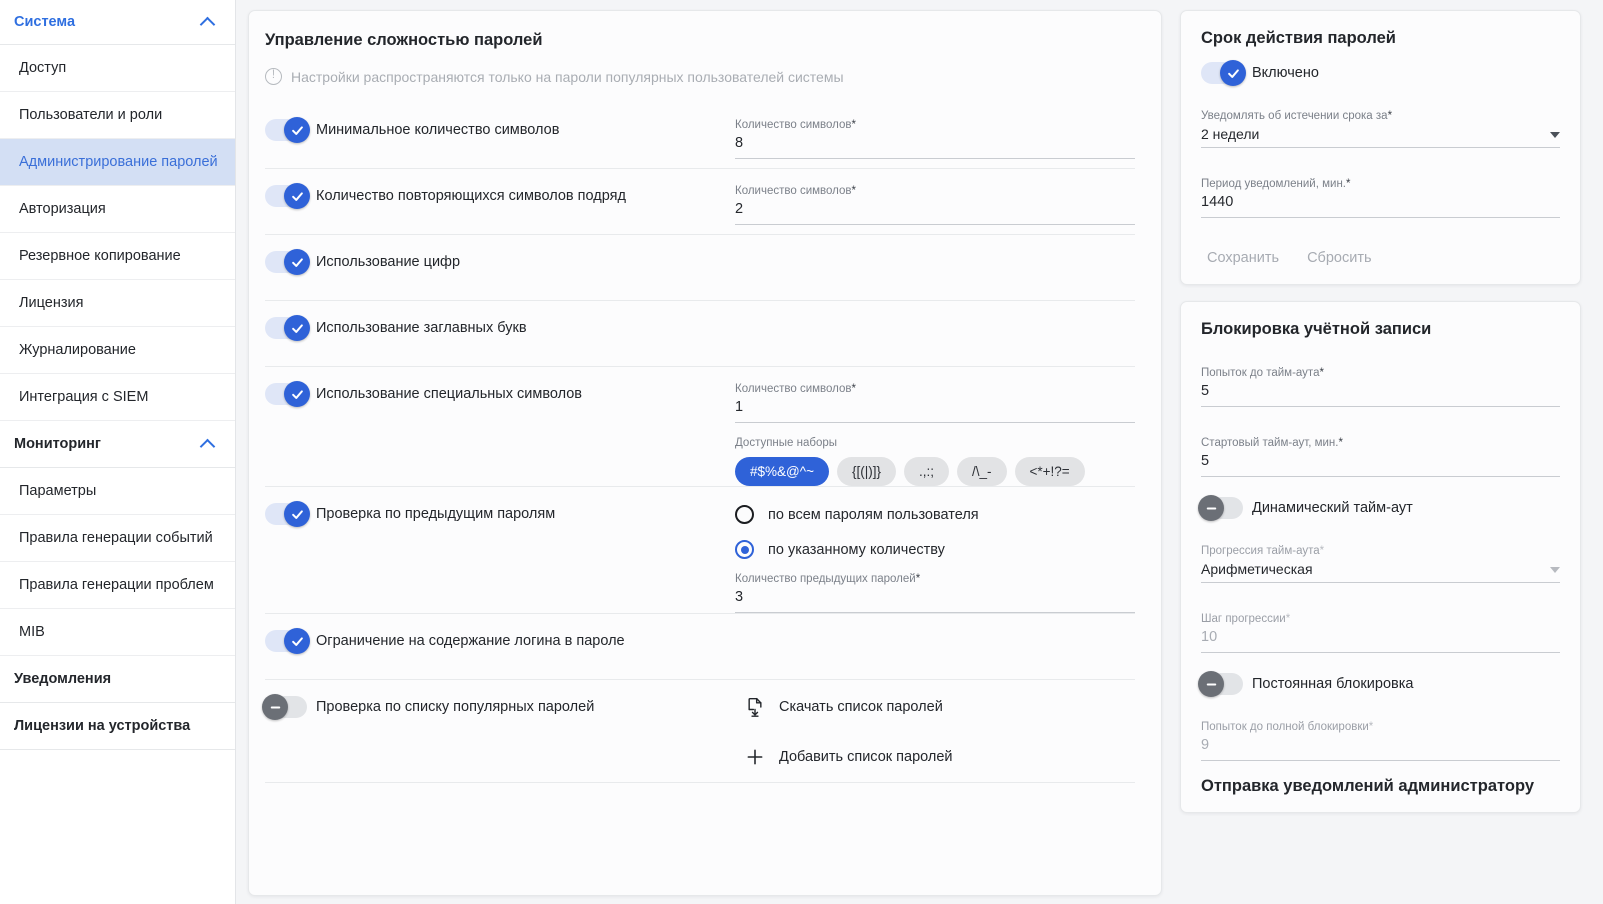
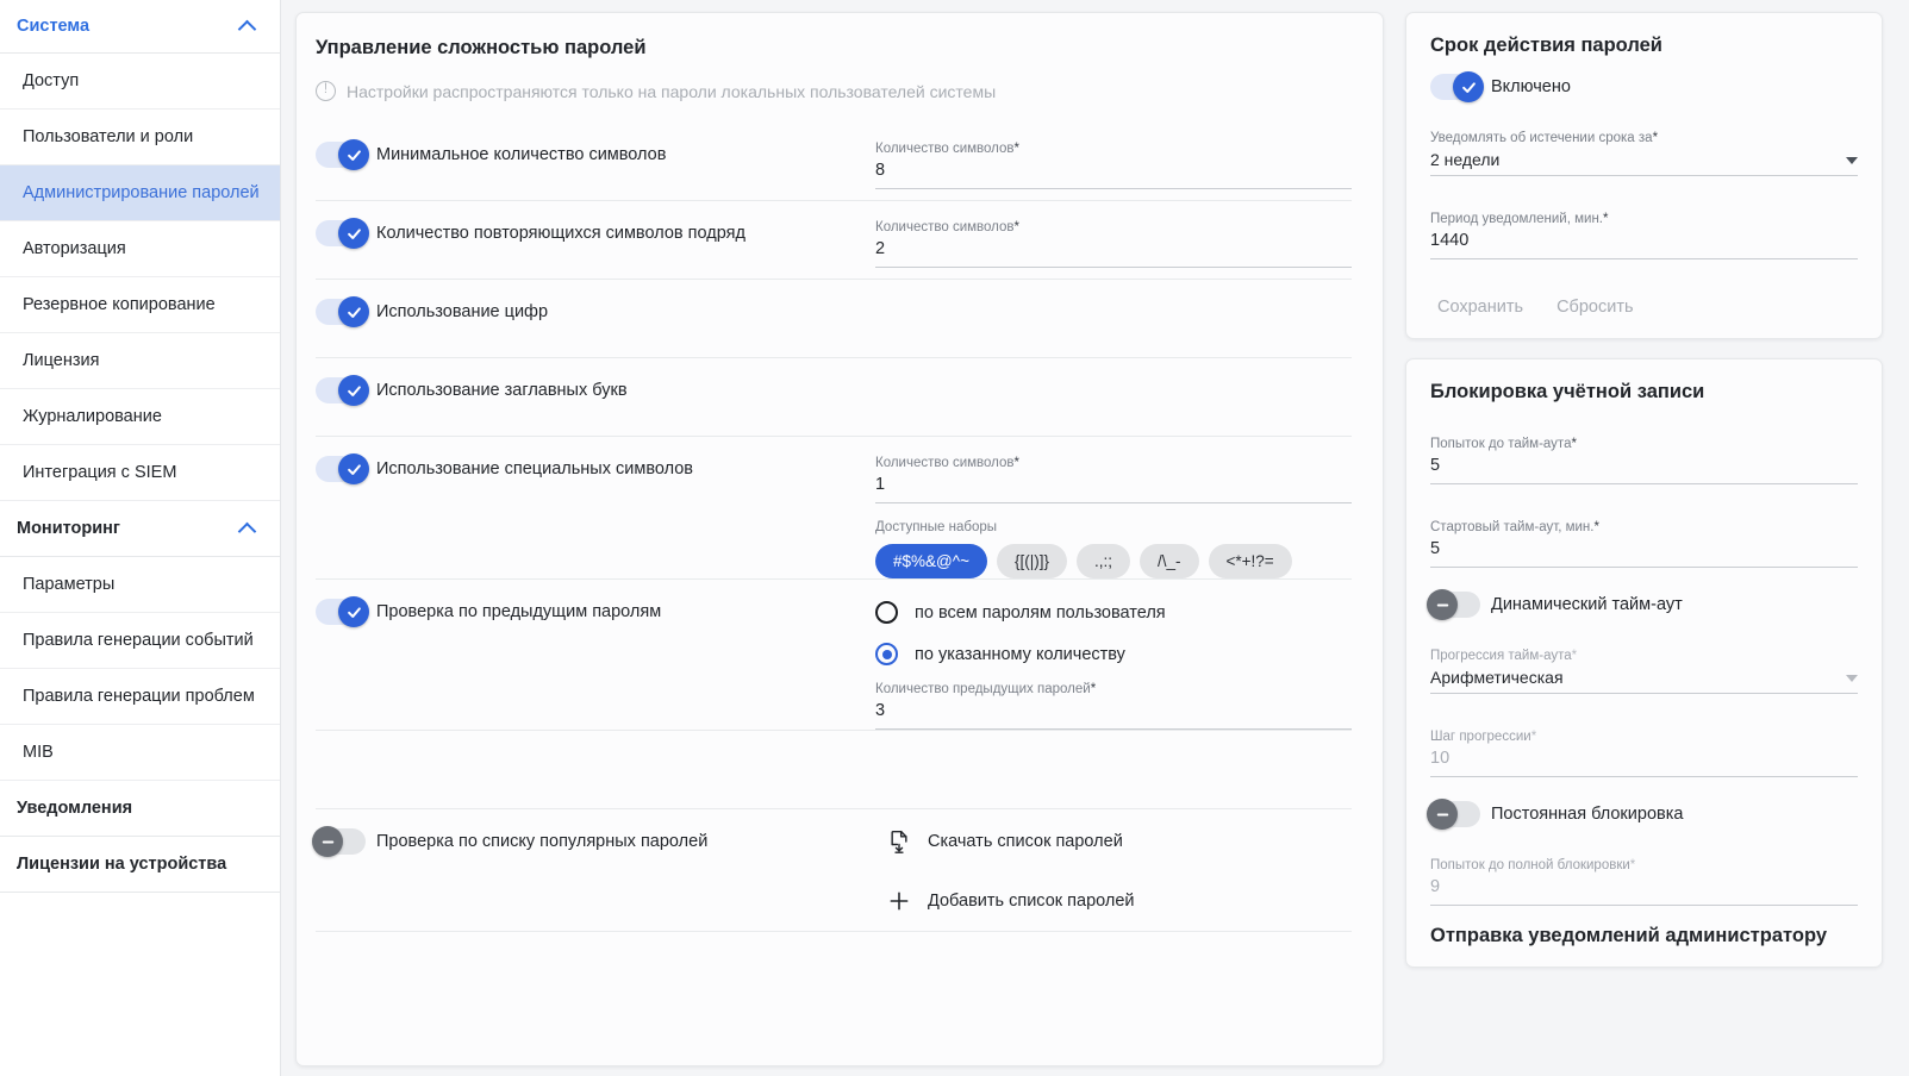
  Система
  Доступ
  Пользователи и роли
  Администрирование паролей
  Авторизация
  Резервное копирование
  Лицензия
  Журналирование
  Интеграция с SIEM
  Мониторинг
  Параметры
  Правила генерации событий
  Правила генерации проблем
  MIB
  Уведомления
  Лицензии на устройства
  Управление сложностью паролей
- Настройки распространяются только на пароли популярных пользователей системы
+ Настройки распространяются только на пароли локальных пользователей системы
  Минимальное количество символов
  Количество символов*
  8
  Количество повторяющихся символов подряд
  Количество символов*
  2
  Использование цифр
  Использование заглавных букв
  Использование специальных символов
  Количество символов*
  1
  Доступные наборы
  #$%&@^~
  {[(|)]}
  .,:;
  /\_-
  <*+!?=
  Проверка по предыдущим паролям
  по всем паролям пользователя
  по указанному количеству
  Количество предыдущих паролей*
  3
- Ограничение на содержание логина в пароле
  Проверка по списку популярных паролей
  Скачать список паролей
  Добавить список паролей
  Срок действия паролей
  Включено
  Уведомлять об истечении срока за*
  2 недели
  Период уведомлений, мин.*
  1440
  Сохранить
  Сбросить
  Блокировка учётной записи
  Попыток до тайм-аута*
  5
  Стартовый тайм-аут, мин.*
  5
  Динамический тайм-аут
  Прогрессия тайм-аута*
  Арифметическая
  Шаг прогрессии*
  10
  Постоянная блокировка
  Попыток до полной блокировки*
  9
  Отправка уведомлений администратору
